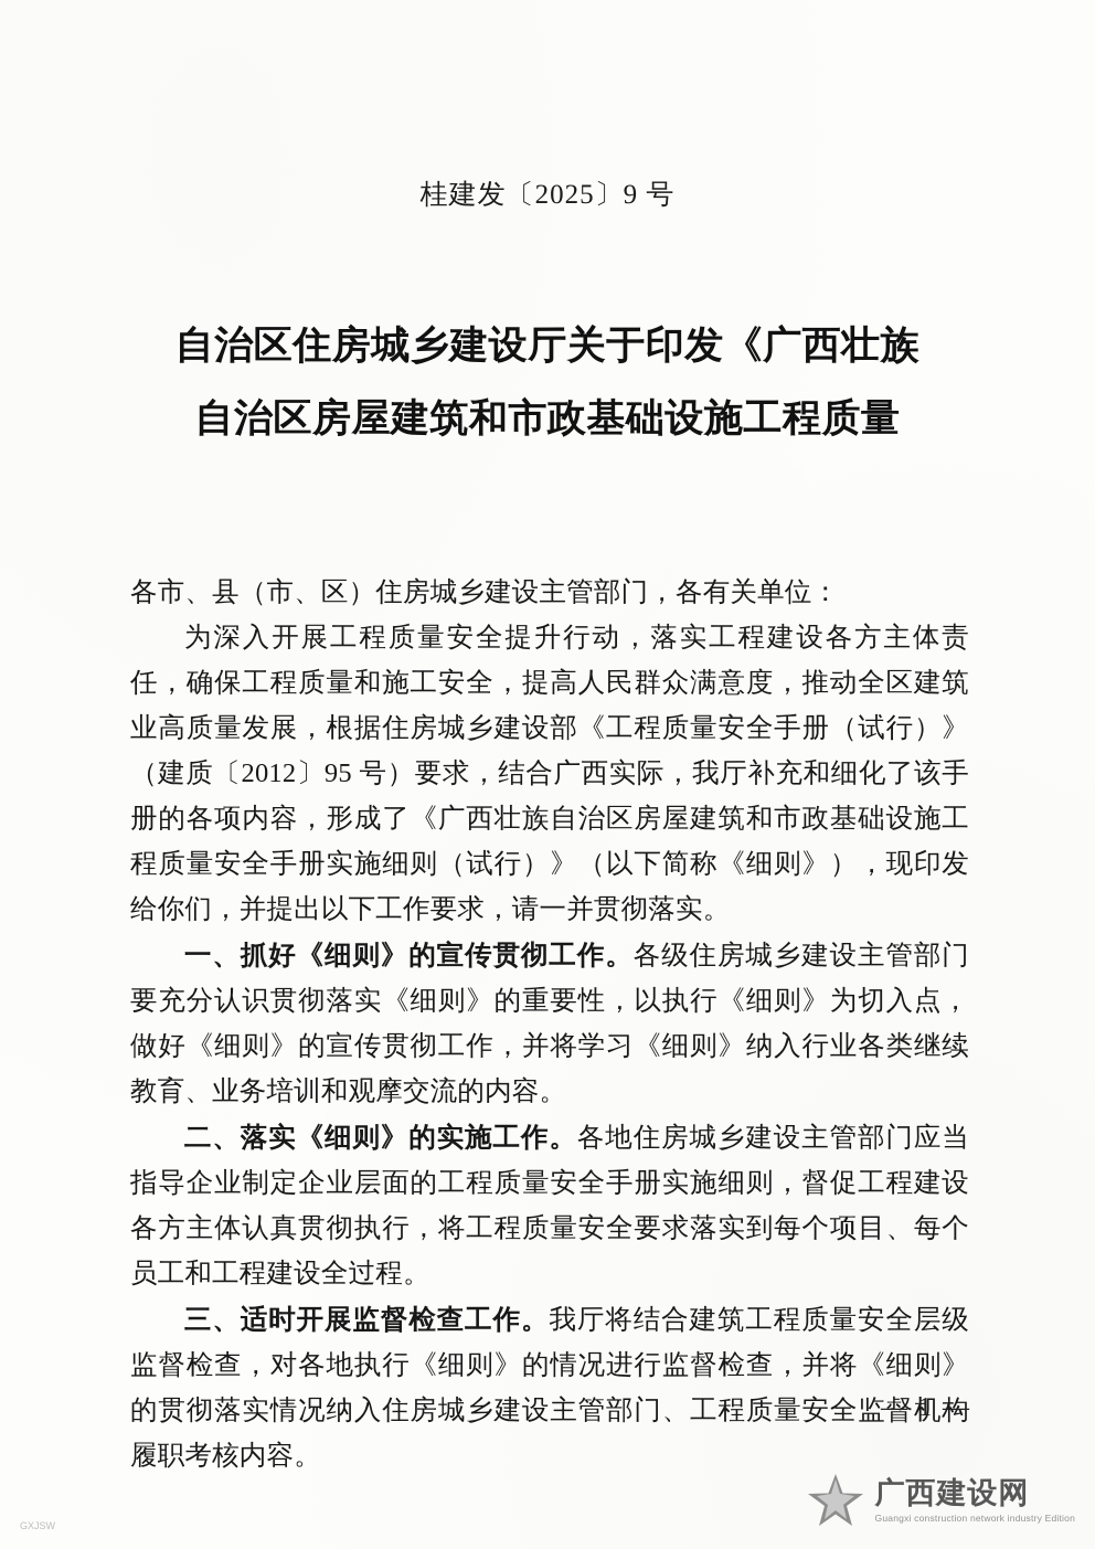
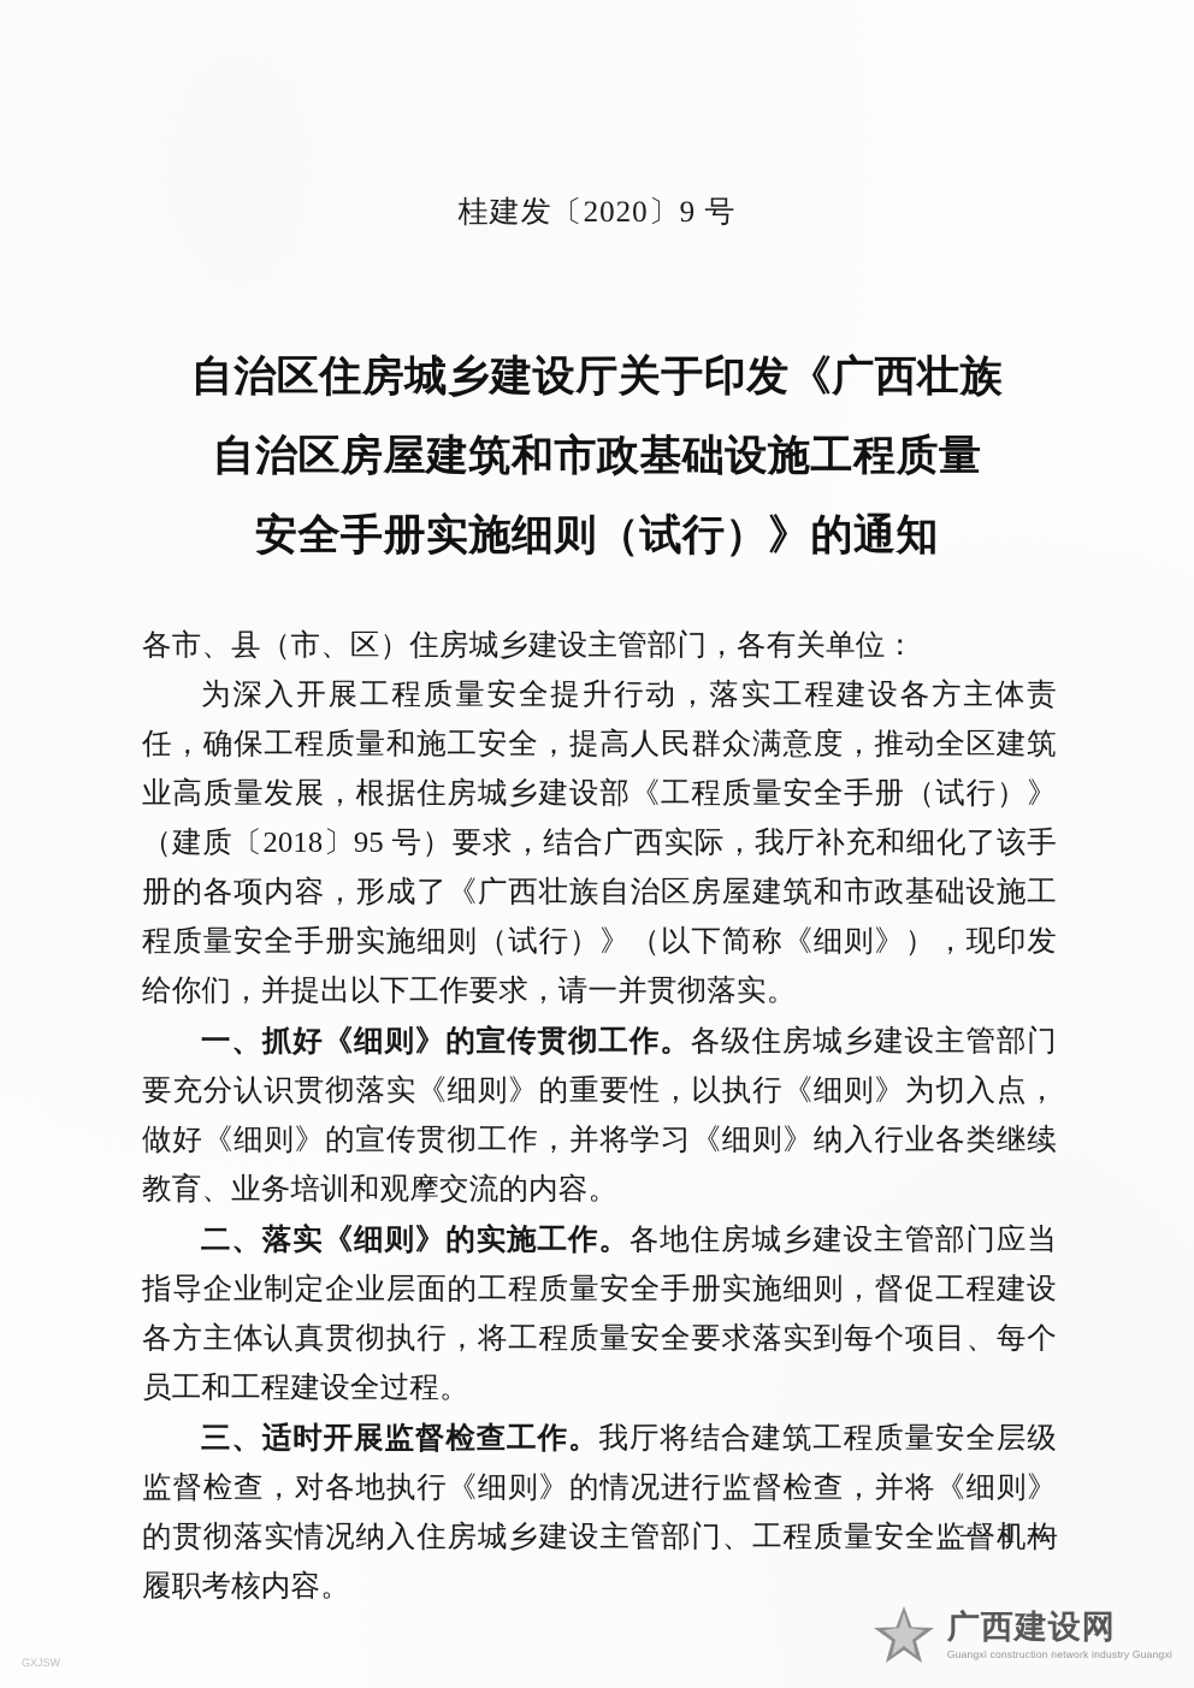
- 桂建发〔2025〕9 号
+ 桂建发〔2020〕9 号
  自治区住房城乡建设厅关于印发《广西壮族
  自治区房屋建筑和市政基础设施工程质量
+ 安全手册实施细则（试行）》的通知
  各市、县（市、区）住房城乡建设主管部门，各有关单位：
- 为深入开展工程质量安全提升行动，落实工程建设各方主体责任，确保工程质量和施工安全，提高人民群众满意度，推动全区建筑业高质量发展，根据住房城乡建设部《工程质量安全手册（试行）》（建质〔2012〕95 号）要求，结合广西实际，我厅补充和细化了该手册的各项内容，形成了《广西壮族自治区房屋建筑和市政基础设施工程质量安全手册实施细则（试行）》（以下简称《细则》），现印发给你们，并提出以下工作要求，请一并贯彻落实。
+ 为深入开展工程质量安全提升行动，落实工程建设各方主体责任，确保工程质量和施工安全，提高人民群众满意度，推动全区建筑业高质量发展，根据住房城乡建设部《工程质量安全手册（试行）》（建质〔2018〕95 号）要求，结合广西实际，我厅补充和细化了该手册的各项内容，形成了《广西壮族自治区房屋建筑和市政基础设施工程质量安全手册实施细则（试行）》（以下简称《细则》），现印发给你们，并提出以下工作要求，请一并贯彻落实。
  一、抓好《细则》的宣传贯彻工作。各级住房城乡建设主管部门要充分认识贯彻落实《细则》的重要性，以执行《细则》为切入点，做好《细则》的宣传贯彻工作，并将学习《细则》纳入行业各类继续教育、业务培训和观摩交流的内容。
  二、落实《细则》的实施工作。各地住房城乡建设主管部门应当指导企业制定企业层面的工程质量安全手册实施细则，督促工程建设各方主体认真贯彻执行，将工程质量安全要求落实到每个项目、每个员工和工程建设全过程。
  三、适时开展监督检查工作。我厅将结合建筑工程质量安全层级监督检查，对各地执行《细则》的情况进行监督检查，并将《细则》的贯彻落实情况纳入住房城乡建设主管部门、工程质量安全监督机构履职考核内容。
  — 1 —
  广西建设网
- Guangxi construction network industry Edition
+ Guangxi construction network industry Guangxi
  GXJSW
